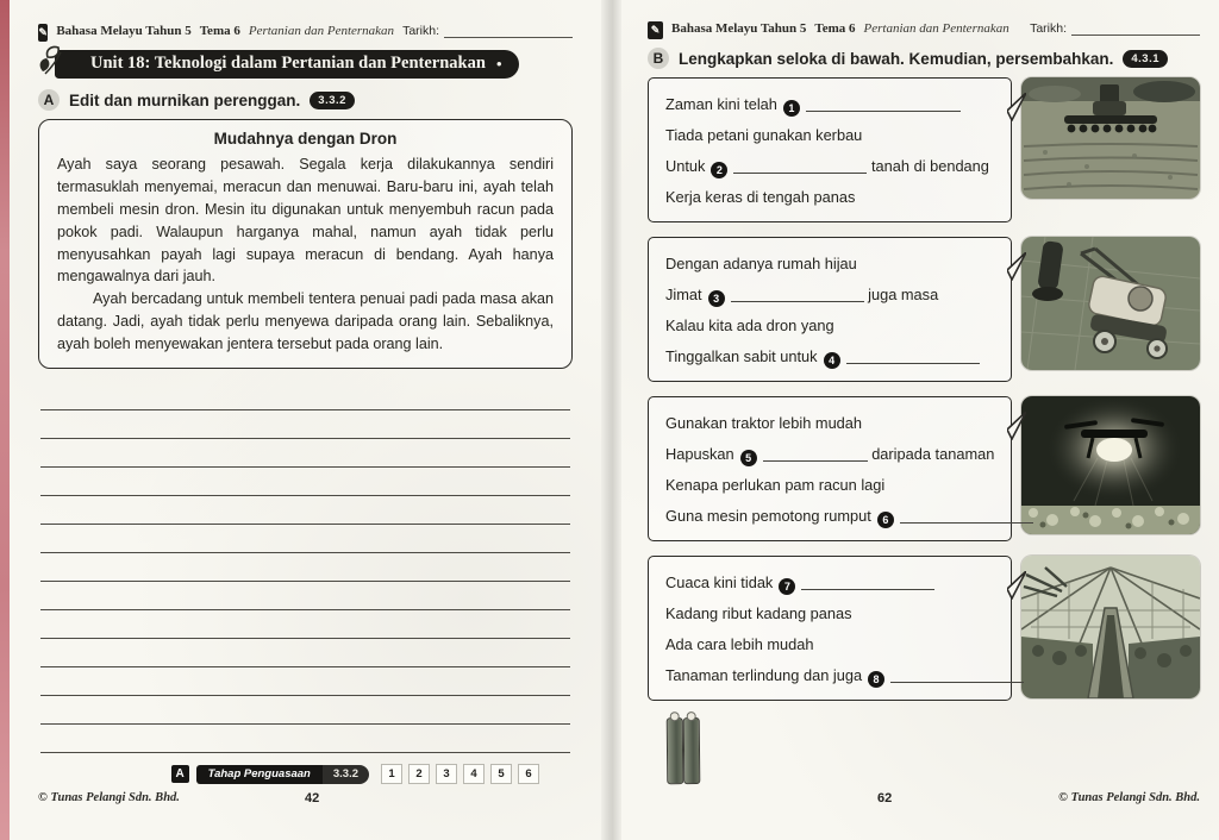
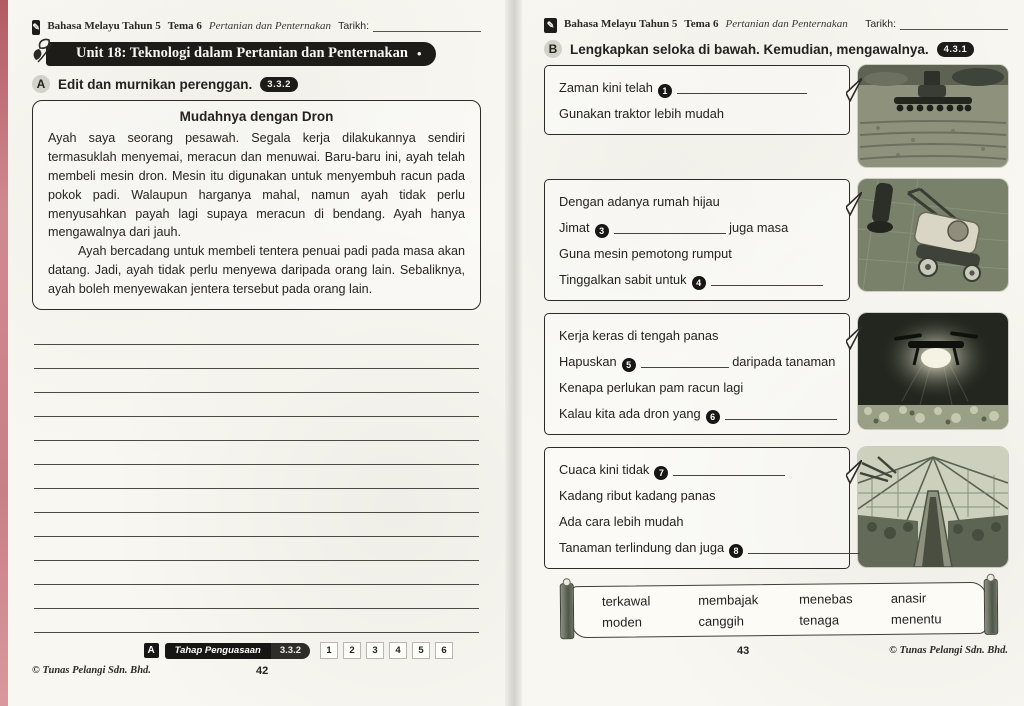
  ✎
  Bahasa Melayu Tahun 5
  Tema 6
  Pertanian dan Penternakan
  Tarikh:
  Unit 18: Teknologi dalam Pertanian dan Penternakan
  •
  A
  Edit dan murnikan perenggan.
  3.3.2
  Mudahnya dengan Dron
  Ayah saya seorang pesawah. Segala kerja dilakukannya sendiri termasuklah menyemai, meracun dan menuwai. Baru-baru ini, ayah telah membeli mesin dron. Mesin itu digunakan untuk menyembuh racun pada pokok padi. Walaupun harganya mahal, namun ayah tidak perlu menyusahkan payah lagi supaya meracun di bendang. Ayah hanya mengawalnya dari jauh.
  Ayah bercadang untuk membeli tentera penuai padi pada masa akan datang. Jadi, ayah tidak perlu menyewa daripada orang lain. Sebaliknya, ayah boleh menyewakan jentera tersebut pada orang lain.
  A
  Tahap Penguasaan
  3.3.2
  1
  2
  3
  4
  5
  6
  © Tunas Pelangi Sdn. Bhd.
  42
  ✎
  Bahasa Melayu Tahun 5
  Tema 6
  Pertanian dan Penternakan
  Tarikh:
  B
- Lengkapkan seloka di bawah. Kemudian, persembahkan.
+ Lengkapkan seloka di bawah. Kemudian, mengawalnya.
  4.3.1
  Zaman kini telah 1
- Tiada petani gunakan kerbau
- Untuk 2 tanah di bendang
- Kerja keras di tengah panas
+ Gunakan traktor lebih mudah
  Dengan adanya rumah hijau
  Jimat 3 juga masa
- Kalau kita ada dron yang
+ Guna mesin pemotong rumput
  Tinggalkan sabit untuk 4
- Gunakan traktor lebih mudah
+ Kerja keras di tengah panas
  Hapuskan 5 daripada tanaman
  Kenapa perlukan pam racun lagi
- Guna mesin pemotong rumput 6
+ Kalau kita ada dron yang 6
  Cuaca kini tidak 7
  Kadang ribut kadang panas
  Ada cara lebih mudah
  Tanaman terlindung dan juga 8
+ terkawal
+ membajak
+ menebas
+ anasir
+ moden
+ canggih
+ tenaga
+ menentu
- 62
+ 43
  © Tunas Pelangi Sdn. Bhd.
